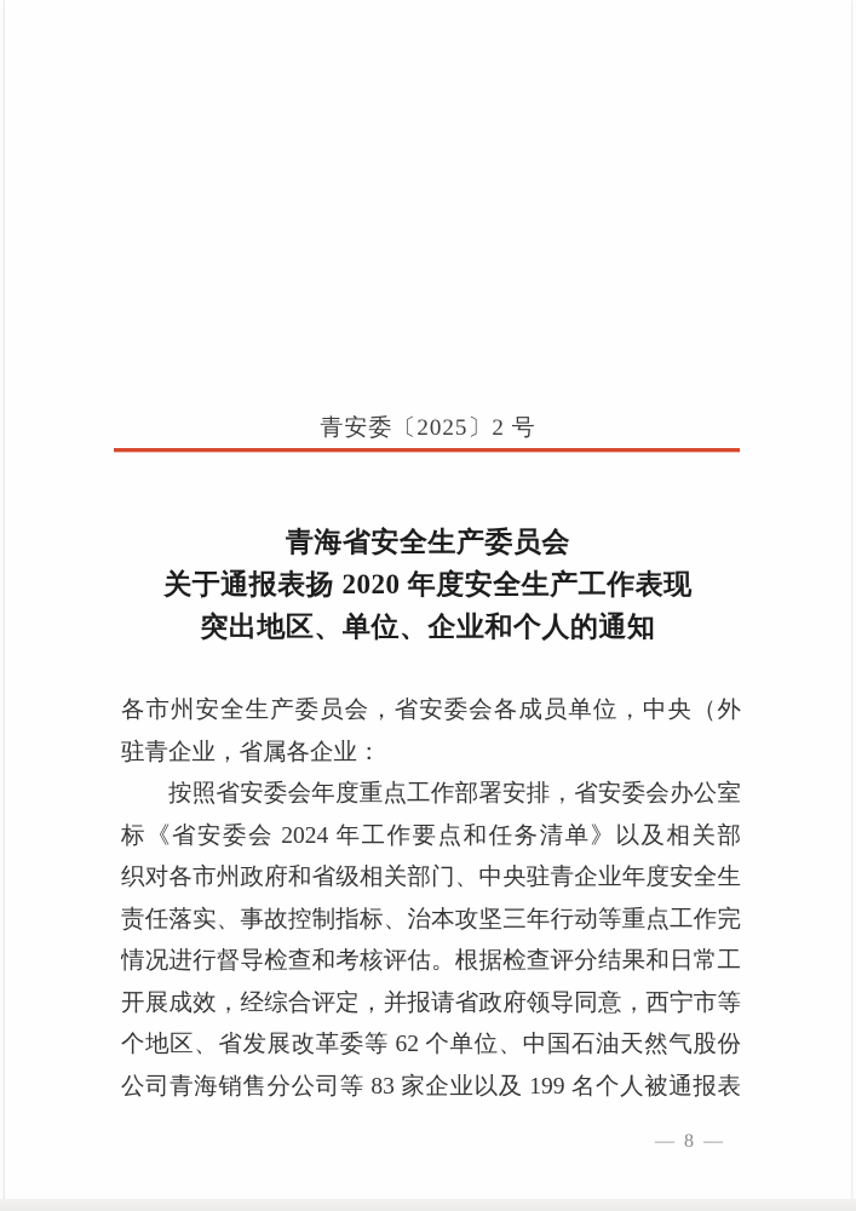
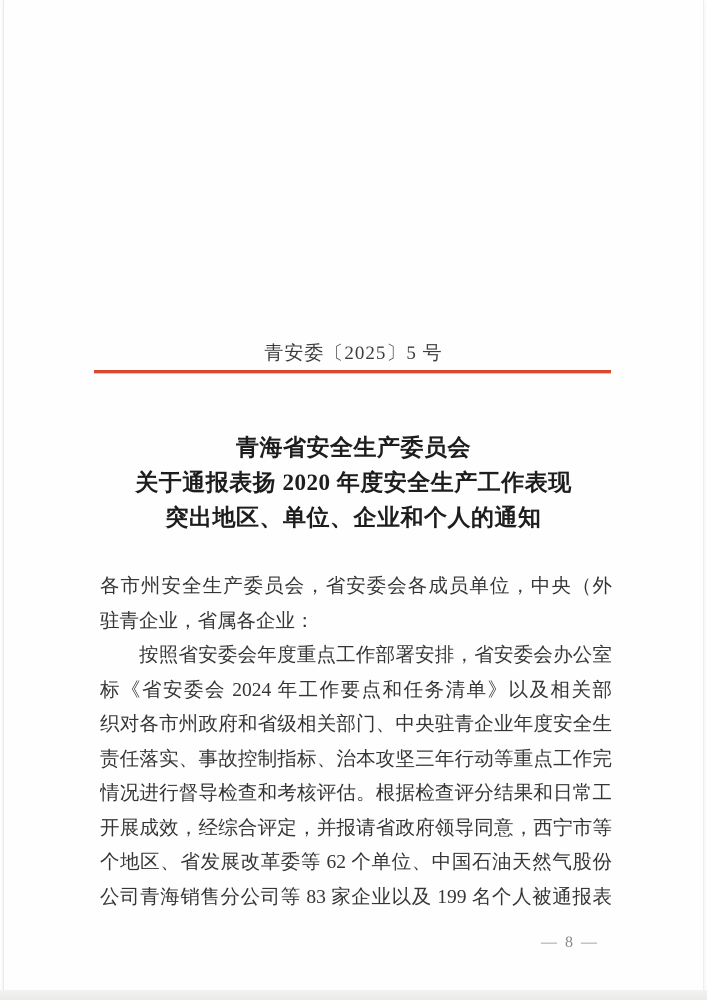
- 青安委〔2025〕2 号
+ 青安委〔2025〕5 号
  青海省安全生产委员会
  关于通报表扬 2020 年度安全生产工作表现
  突出地区、单位、企业和个人的通知
  各市州安全生产委员会，省安委会各成员单位，中央（外
  驻青企业，省属各企业：
  按照省安委会年度重点工作部署安排，省安委会办公室
  标《省安委会 2024 年工作要点和任务清单》以及相关部
  织对各市州政府和省级相关部门、中央驻青企业年度安全生
  责任落实、事故控制指标、治本攻坚三年行动等重点工作完
  情况进行督导检查和考核评估。根据检查评分结果和日常工
  开展成效，经综合评定，并报请省政府领导同意，西宁市等
  个地区、省发展改革委等 62 个单位、中国石油天然气股份
  公司青海销售分公司等 83 家企业以及 199 名个人被通报表
  — 8 —
